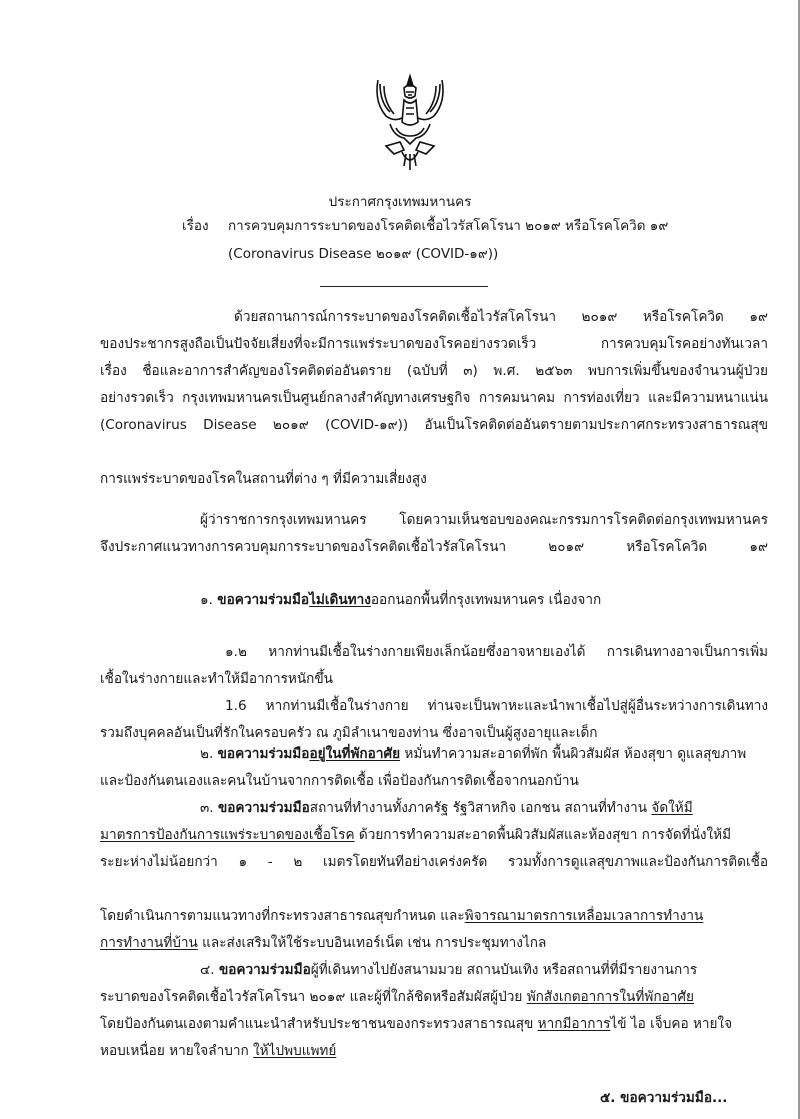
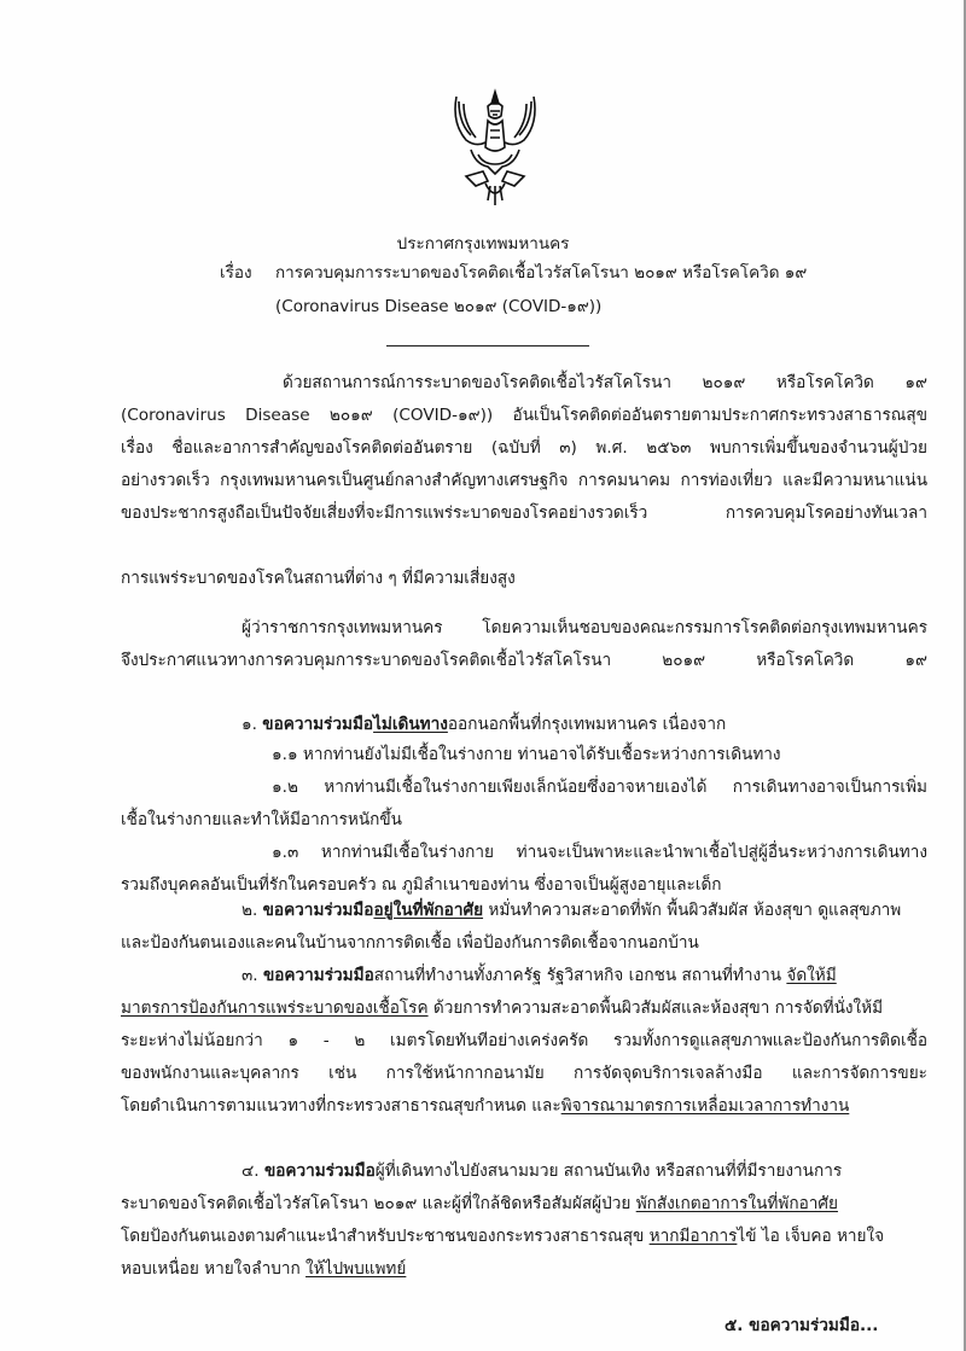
  ประกาศกรุงเทพมหานคร
  เรื่อง การควบคุมการระบาดของโรคติดเชื้อไวรัสโคโรนา ๒๐๑๙ หรือโรคโควิด ๑๙
  (Coronavirus Disease ๒๐๑๙ (COVID-๑๙))
  ด้วยสถานการณ์การระบาดของโรคติดเชื้อไวรัสโคโรนา ๒๐๑๙ หรือโรคโควิด ๑๙
- ของประชากรสูงถือเป็นปัจจัยเสี่ยงที่จะมีการแพร่ระบาดของโรคอย่างรวดเร็ว การควบคุมโรคอย่างทันเวลา
+ (Coronavirus Disease ๒๐๑๙ (COVID-๑๙)) อันเป็นโรคติดต่ออันตรายตามประกาศกระทรวงสาธารณสุข
  เรื่อง ชื่อและอาการสำคัญของโรคติดต่ออันตราย (ฉบับที่ ๓) พ.ศ. ๒๕๖๓ พบการเพิ่มขึ้นของจำนวนผู้ป่วย
  อย่างรวดเร็ว กรุงเทพมหานครเป็นศูนย์กลางสำคัญทางเศรษฐกิจ การคมนาคม การท่องเที่ยว และมีความหนาแน่น
- (Coronavirus Disease ๒๐๑๙ (COVID-๑๙)) อันเป็นโรคติดต่ออันตรายตามประกาศกระทรวงสาธารณสุข
+ ของประชากรสูงถือเป็นปัจจัยเสี่ยงที่จะมีการแพร่ระบาดของโรคอย่างรวดเร็ว การควบคุมโรคอย่างทันเวลา
  การแพร่ระบาดของโรคในสถานที่ต่าง ๆ ที่มีความเสี่ยงสูง
  ผู้ว่าราชการกรุงเทพมหานคร โดยความเห็นชอบของคณะกรรมการโรคติดต่อกรุงเทพมหานคร
  จึงประกาศแนวทางการควบคุมการระบาดของโรคติดเชื้อไวรัสโคโรนา ๒๐๑๙ หรือโรคโควิด ๑๙
  ๑. ขอความร่วมมือไม่เดินทางออกนอกพื้นที่กรุงเทพมหานคร เนื่องจาก
+ ๑.๑ หากท่านยังไม่มีเชื้อในร่างกาย ท่านอาจได้รับเชื้อระหว่างการเดินทาง
  ๑.๒ หากท่านมีเชื้อในร่างกายเพียงเล็กน้อยซึ่งอาจหายเองได้ การเดินทางอาจเป็นการเพิ่ม
  เชื้อในร่างกายและทำให้มีอาการหนักขึ้น
- 1.6 หากท่านมีเชื้อในร่างกาย ท่านจะเป็นพาหะและนำพาเชื้อไปสู่ผู้อื่นระหว่างการเดินทาง
+ ๑.๓ หากท่านมีเชื้อในร่างกาย ท่านจะเป็นพาหะและนำพาเชื้อไปสู่ผู้อื่นระหว่างการเดินทาง
  รวมถึงบุคคลอันเป็นที่รักในครอบครัว ณ ภูมิลำเนาของท่าน ซึ่งอาจเป็นผู้สูงอายุและเด็ก
  ๒. ขอความร่วมมืออยู่ในที่พักอาศัย หมั่นทำความสะอาดที่พัก พื้นผิวสัมผัส ห้องสุขา ดูแลสุขภาพ
  และป้องกันตนเองและคนในบ้านจากการติดเชื้อ เพื่อป้องกันการติดเชื้อจากนอกบ้าน
  ๓. ขอความร่วมมือสถานที่ทำงานทั้งภาครัฐ รัฐวิสาหกิจ เอกชน สถานที่ทำงาน จัดให้มี
  มาตรการป้องกันการแพร่ระบาดของเชื้อโรค ด้วยการทำความสะอาดพื้นผิวสัมผัสและห้องสุขา การจัดที่นั่งให้มี
  ระยะห่างไม่น้อยกว่า ๑ - ๒ เมตรโดยทันทีอย่างเคร่งครัด รวมทั้งการดูแลสุขภาพและป้องกันการติดเชื้อ
+ ของพนักงานและบุคลากร เช่น การใช้หน้ากากอนามัย การจัดจุดบริการเจลล้างมือ และการจัดการขยะ
  โดยดำเนินการตามแนวทางที่กระทรวงสาธารณสุขกำหนด และพิจารณามาตรการเหลื่อมเวลาการทำงาน
- การทำงานที่บ้าน และส่งเสริมให้ใช้ระบบอินเทอร์เน็ต เช่น การประชุมทางไกล
  ๔. ขอความร่วมมือผู้ที่เดินทางไปยังสนามมวย สถานบันเทิง หรือสถานที่ที่มีรายงานการ
  ระบาดของโรคติดเชื้อไวรัสโคโรนา ๒๐๑๙ และผู้ที่ใกล้ชิดหรือสัมผัสผู้ป่วย พักสังเกตอาการในที่พักอาศัย
  โดยป้องกันตนเองตามคำแนะนำสำหรับประชาชนของกระทรวงสาธารณสุข หากมีอาการไข้ ไอ เจ็บคอ หายใจ
  หอบเหนื่อย หายใจลำบาก ให้ไปพบแพทย์
  ๕. ขอความร่วมมือ...
